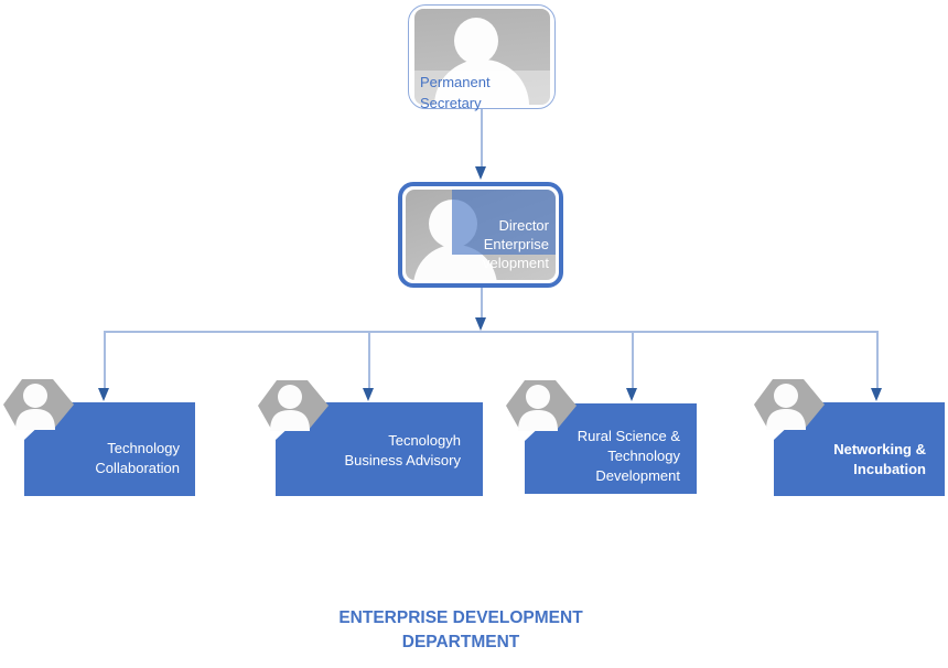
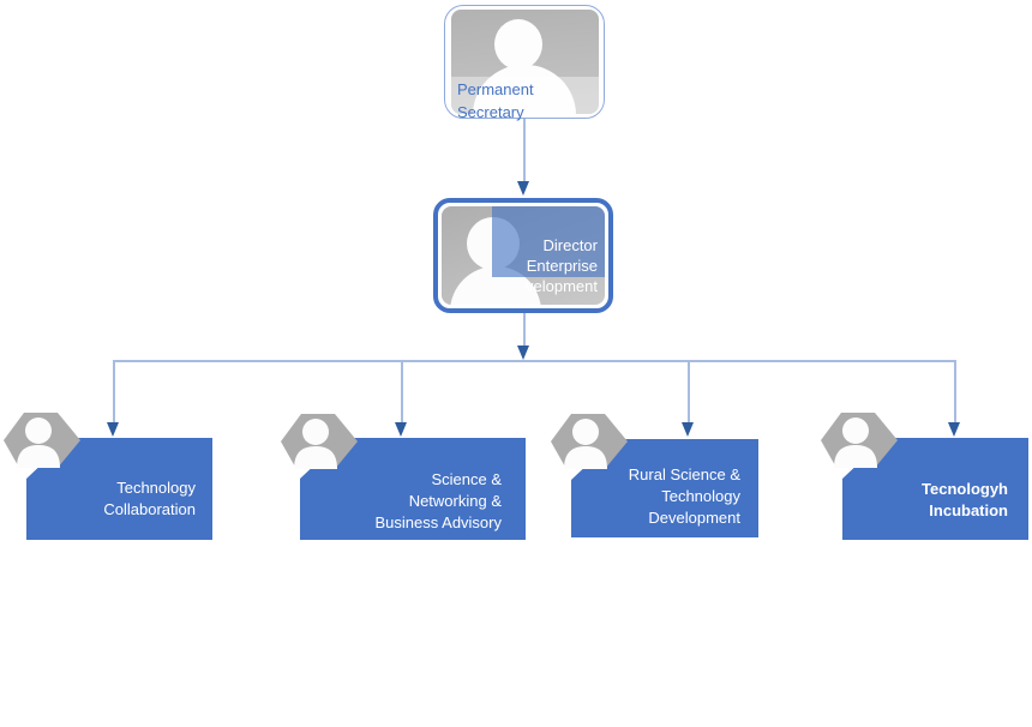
  Permanent
  Secretary
  Director
  Enterprise
  velopment
  Technology
  Collaboration
+ Science &
- Tecnologyh
+ Networking &
  Business Advisory
  Rural Science &
  Technology
  Development
- Networking &
+ Tecnologyh
  Incubation
- ENTERPRISE DEVELOPMENT
- DEPARTMENT
